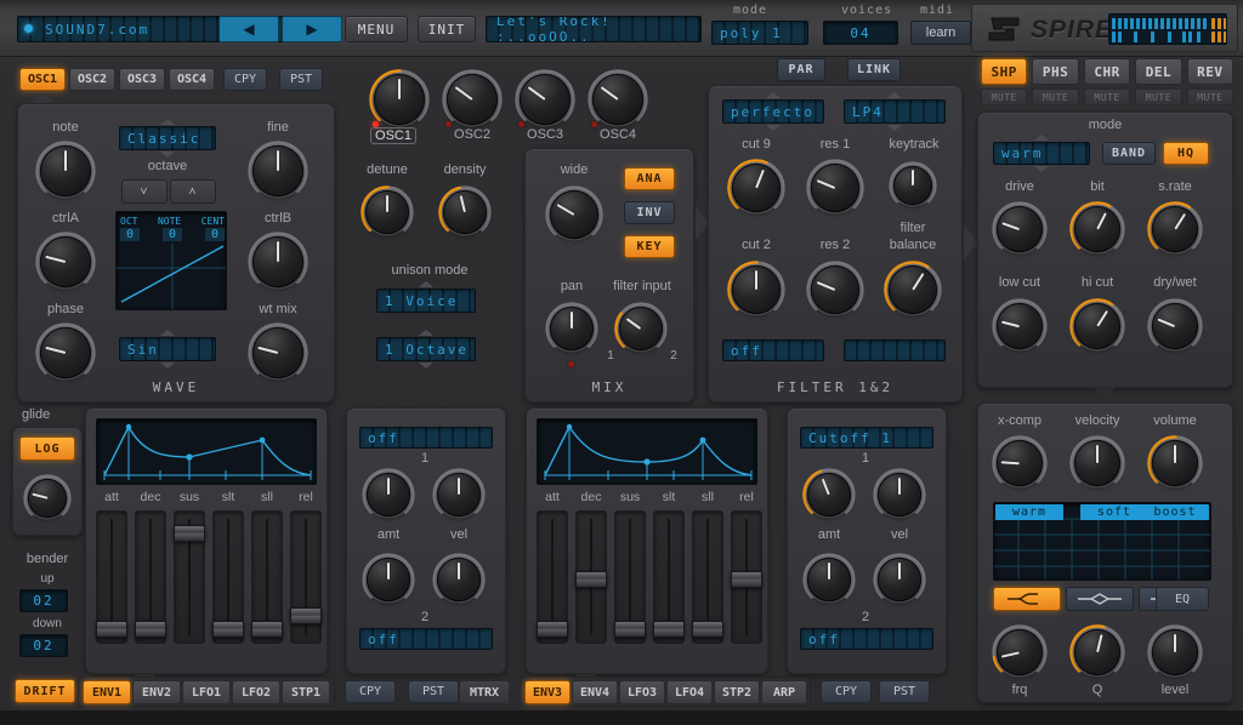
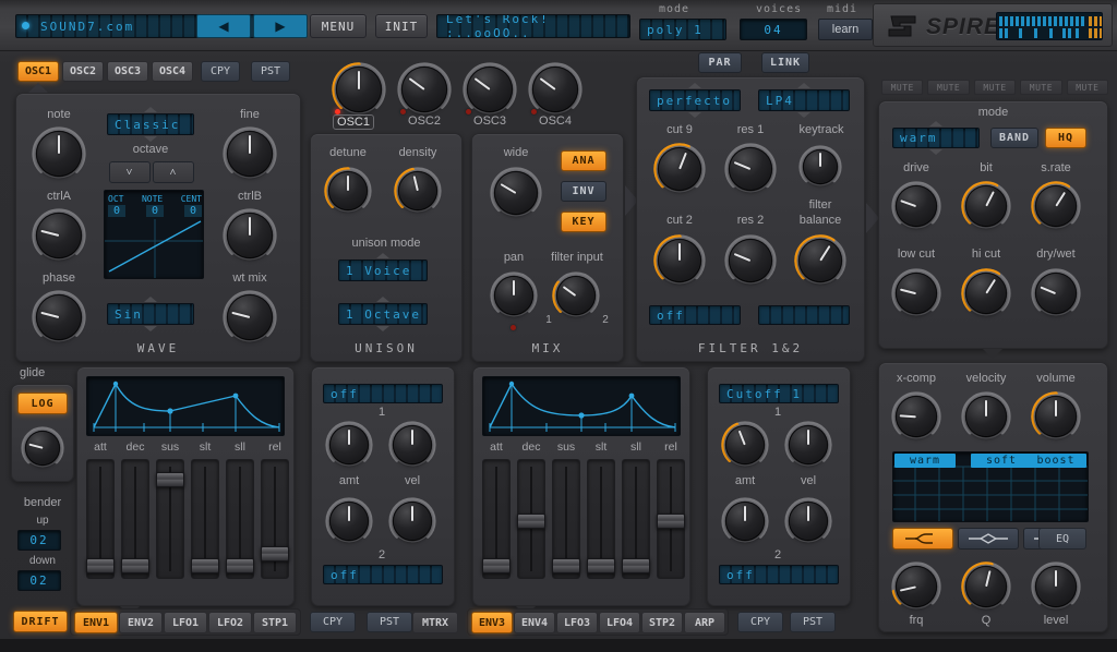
  ◀
  ▶
  MENU
  INIT
  mode
  voices
  04
  midi
  learn
  SPIRE
- SHP
- PHS
- CHR
- DEL
- REV
  MUTE
  MUTE
  MUTE
  MUTE
  MUTE
  OSC1
  OSC2
  OSC3
  OSC4
  CPY
  PST
  WAVE
  note
  fine
  ctrlA
  ctrlB
  phase
  wt mix
  octave
  ˅
  ˄
  OCT
  NOTE
  CENT
  0
  0
  0
  OSC1
  OSC2
  OSC3
  OSC4
+ UNISON
  detune
  density
  unison mode
  MIX
  wide
  ANA
  INV
  KEY
  pan
  filter input
  1
  2
  PAR
  LINK
  FILTER 1&2
  cut 9
  res 1
  keytrack
  cut 2
  res 2
  filter
  balance
  mode
  BAND
  HQ
  drive
  bit
  s.rate
  low cut
  hi cut
  dry/wet
  x-comp
  velocity
  volume
  warm
  soft
  boost
  EQ
  frq
  Q
  level
  glide
  LOG
  bender
  up
  02
  down
  02
  DRIFT
  att
  dec
  sus
  slt
  sll
  rel
  1
  amt
  vel
  2
  att
  dec
  sus
  slt
  sll
  rel
  1
  amt
  vel
  2
  ENV1
  ENV2
  LFO1
  LFO2
  STP1
  CPY
  PST
  MTRX
  ENV3
  ENV4
  LFO3
  LFO4
  STP2
  ARP
  CPY
  PST
